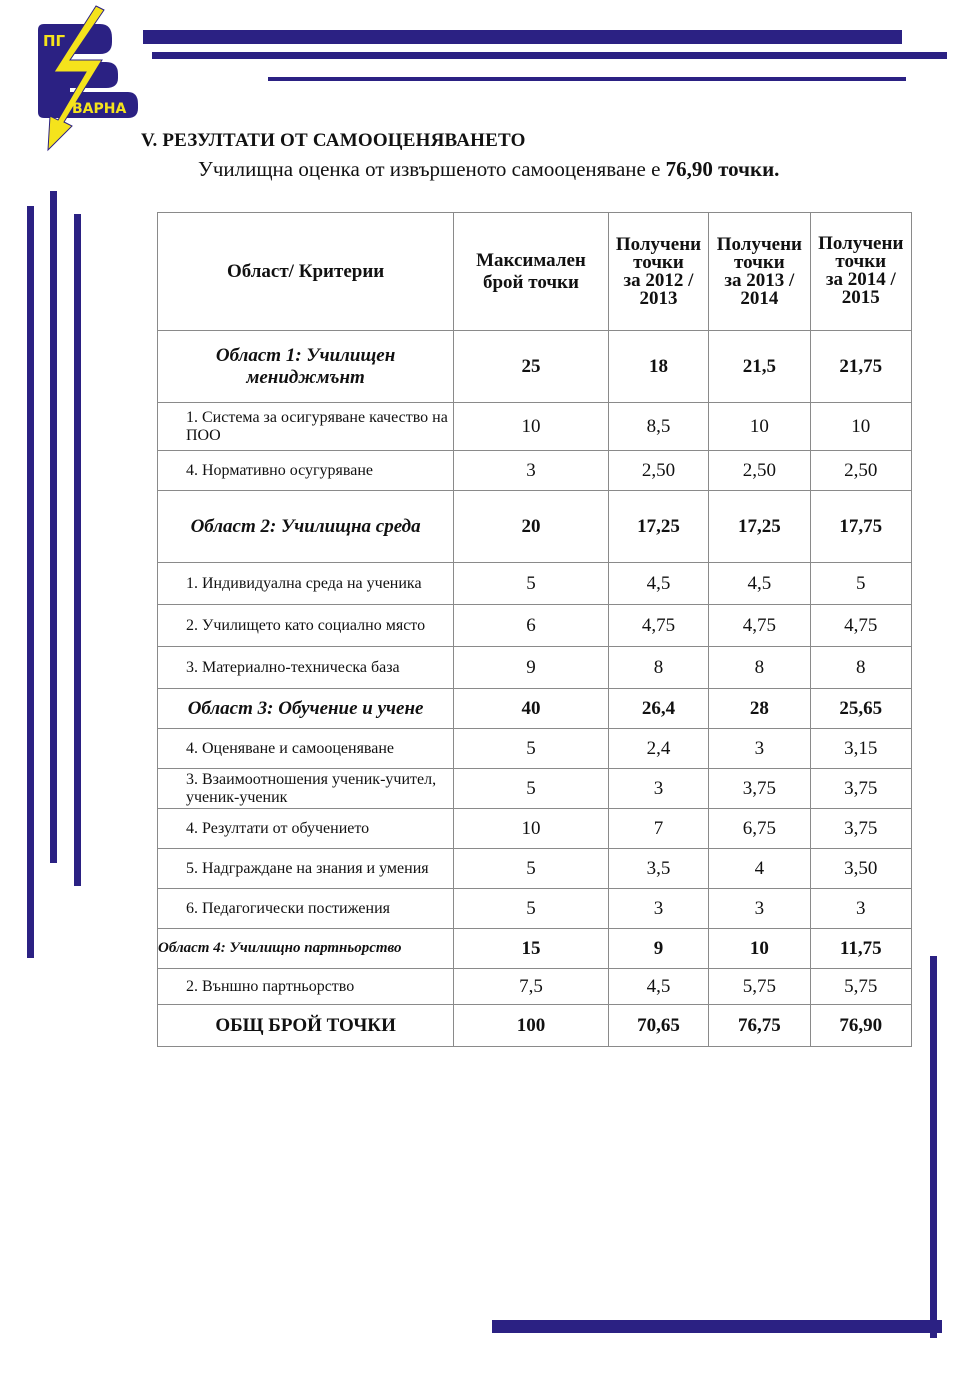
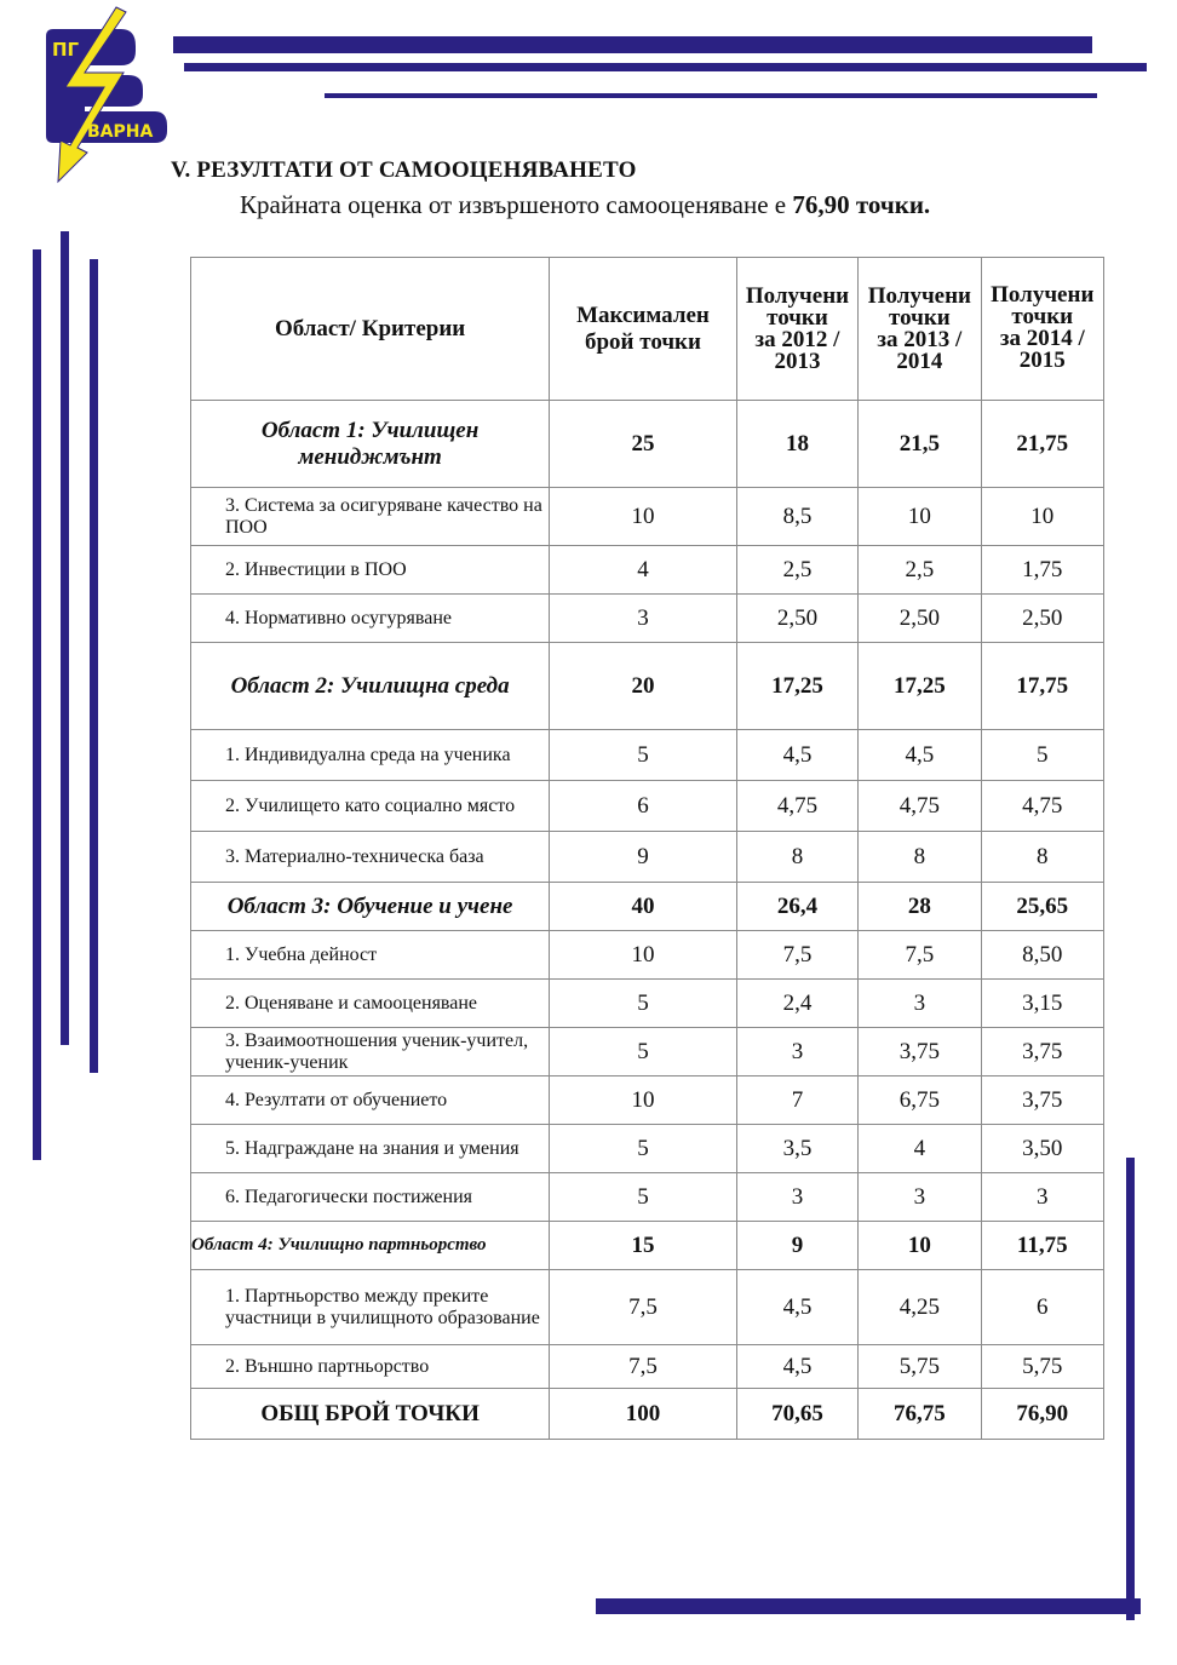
  ПГ
  ВАРНА
  V. РЕЗУЛТАТИ ОТ САМООЦЕНЯВАНЕТО
- Училищна оценка от извършеното самооценяване е 76,90 точки.
+ Крайната оценка от извършеното самооценяване е 76,90 точки.
  Област/ Критерии	Максимален брой точки	Получениточкиза 2012 / 2013	Получениточкиза 2013 / 2014	Получениточкиза 2014 / 2015
  Област 1: Училищен мениджмънт	25	18	21,5	21,75
- 1. Система за осигуряване качество на ПОО	10	8,5	10	10
+ 3. Система за осигуряване качество на ПОО	10	8,5	10	10
+ 2. Инвестиции в ПОО	4	2,5	2,5	1,75
  4. Нормативно осугуряване	3	2,50	2,50	2,50
  Област 2: Училищна среда	20	17,25	17,25	17,75
  1. Индивидуална среда на ученика	5	4,5	4,5	5
  2. Училището като социално място	6	4,75	4,75	4,75
  3. Материално-техническа база	9	8	8	8
  Област 3: Обучение и учене	40	26,4	28	25,65
+ 1. Учебна дейност	10	7,5	7,5	8,50
- 4. Оценяване и самооценяване	5	2,4	3	3,15
+ 2. Оценяване и самооценяване	5	2,4	3	3,15
  3. Взаимоотношения ученик-учител, ученик-ученик	5	3	3,75	3,75
  4. Резултати от обучението	10	7	6,75	3,75
  5. Надграждане на знания и умения	5	3,5	4	3,50
  6. Педагогически постижения	5	3	3	3
  Област 4: Училищно партньорство	15	9	10	11,75
+ 1. Партньорство между преките участници в училищното образование	7,5	4,5	4,25	6
  2. Външно партньорство	7,5	4,5	5,75	5,75
  ОБЩ БРОЙ ТОЧКИ	100	70,65	76,75	76,90
